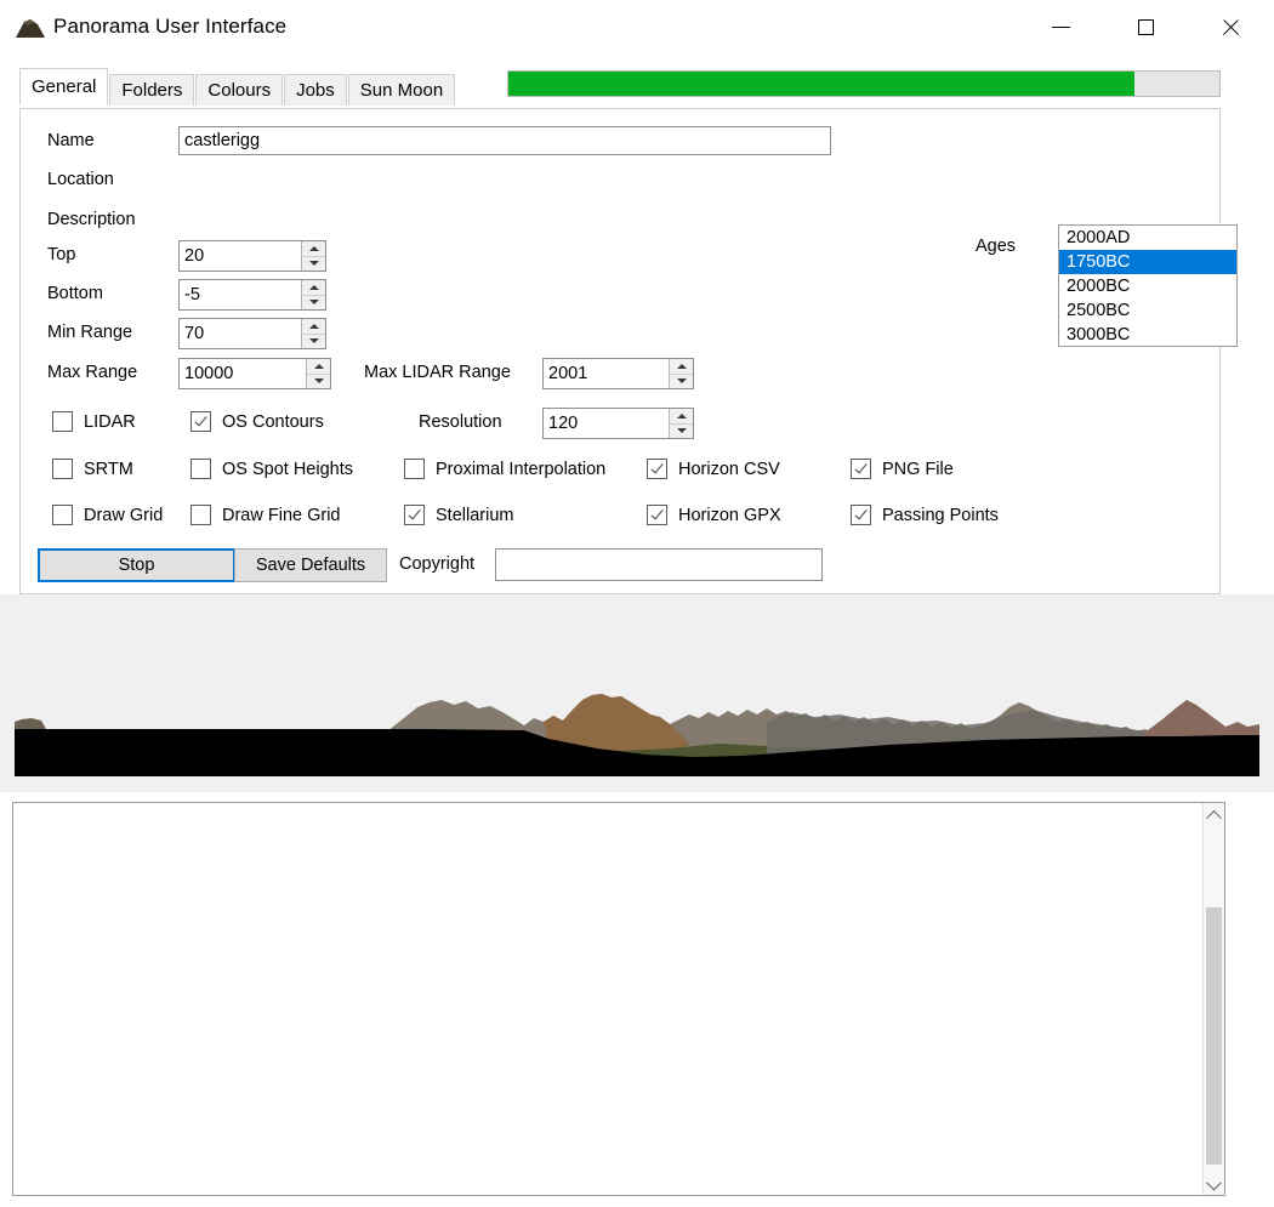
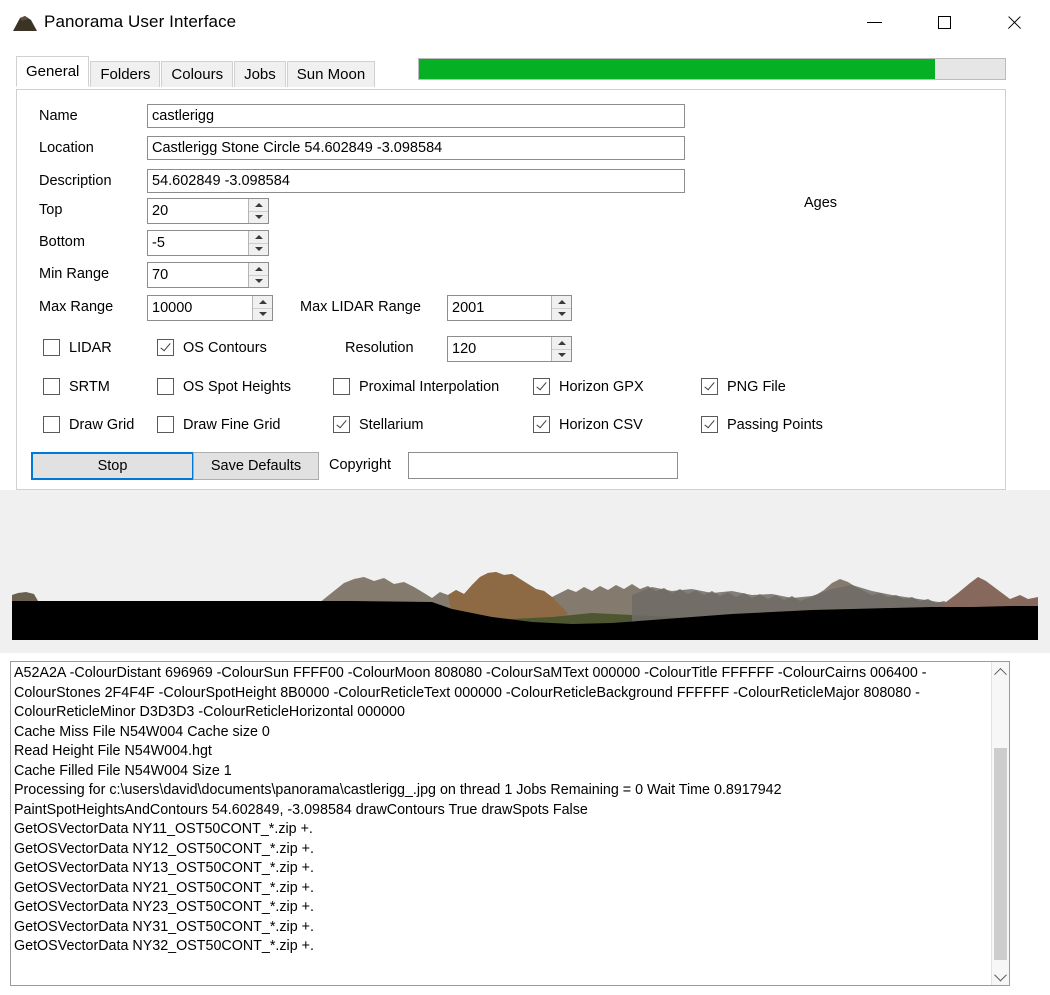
  Panorama User Interface
  General
  Folders
  Colours
  Jobs
  Sun Moon
  Name
  castlerigg
  Location
+ Castlerigg Stone Circle 54.602849 -3.098584
  Description
+ 54.602849 -3.098584
  Top
  20
  Bottom
  -5
  Min Range
  70
  Max Range
  10000
  Max LIDAR Range
  2001
  Resolution
  120
  Ages
- 2000AD
- 1750BC
- 2000BC
- 2500BC
- 3000BC
  LIDAR
  OS Contours
  SRTM
  OS Spot Heights
  Proximal Interpolation
- Horizon CSV
+ Horizon GPX
  PNG File
  Draw Grid
  Draw Fine Grid
  Stellarium
- Horizon GPX
+ Horizon CSV
  Passing Points
  Stop
  Save Defaults
  Copyright
+ A52A2A -ColourDistant 696969 -ColourSun FFFF00 -ColourMoon 808080 -ColourSaMText 000000 -ColourTitle FFFFFF -ColourCairns 006400 -ColourStones 2F4F4F -ColourSpotHeight 8B0000 -ColourReticleText 000000 -ColourReticleBackground FFFFFF -ColourReticleMajor 808080 -ColourReticleMinor D3D3D3 -ColourReticleHorizontal 000000
+ Cache Miss File N54W004 Cache size 0
+ Read Height File N54W004.hgt
+ Cache Filled File N54W004 Size 1
+ Processing for c:\users\david\documents\panorama\castlerigg_.jpg on thread 1 Jobs Remaining = 0 Wait Time 0.8917942
+ PaintSpotHeightsAndContours 54.602849, -3.098584 drawContours True drawSpots False
+ GetOSVectorData NY11_OST50CONT_*.zip +.
+ GetOSVectorData NY12_OST50CONT_*.zip +.
+ GetOSVectorData NY13_OST50CONT_*.zip +.
+ GetOSVectorData NY21_OST50CONT_*.zip +.
+ GetOSVectorData NY23_OST50CONT_*.zip +.
+ GetOSVectorData NY31_OST50CONT_*.zip +.
+ GetOSVectorData NY32_OST50CONT_*.zip +.
